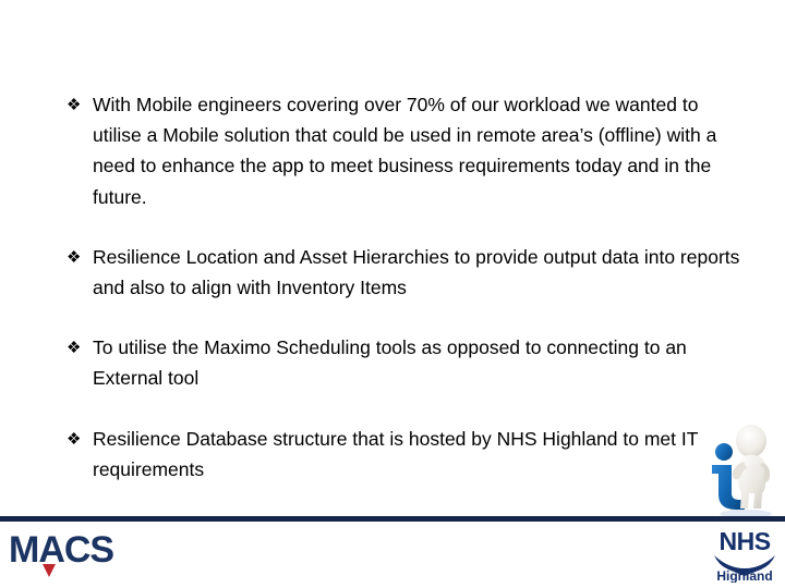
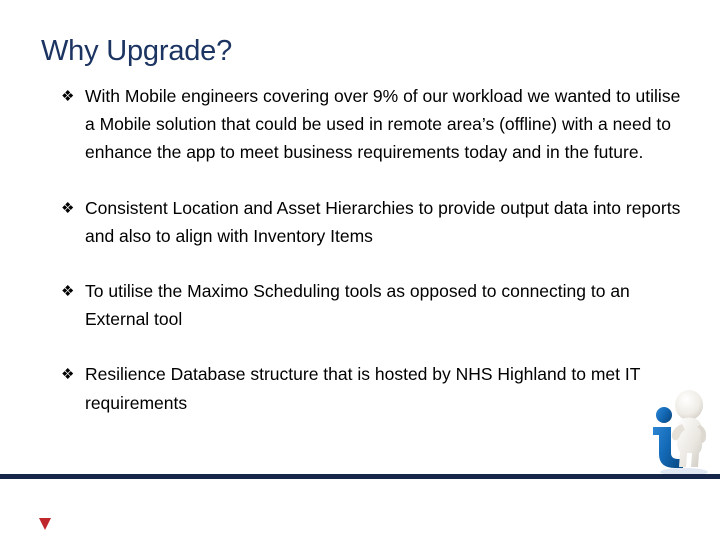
+ Why Upgrade?
  ❖
- With Mobile engineers covering over 70% of our workload we wanted to utilise a Mobile solution that could be used in remote area’s (offline) with a need to enhance the app to meet business requirements today and in the future.
+ With Mobile engineers covering over 9% of our workload we wanted to utilise a Mobile solution that could be used in remote area’s (offline) with a need to enhance the app to meet business requirements today and in the future.
  ❖
- Resilience Location and Asset Hierarchies to provide output data into reports and also to align with Inventory Items
+ Consistent Location and Asset Hierarchies to provide output data into reports and also to align with Inventory Items
  ❖
  To utilise the Maximo Scheduling tools as opposed to connecting to an External tool
  ❖
  Resilience Database structure that is hosted by NHS Highland to met IT requirements
- MACS
- NHS
- Highland
